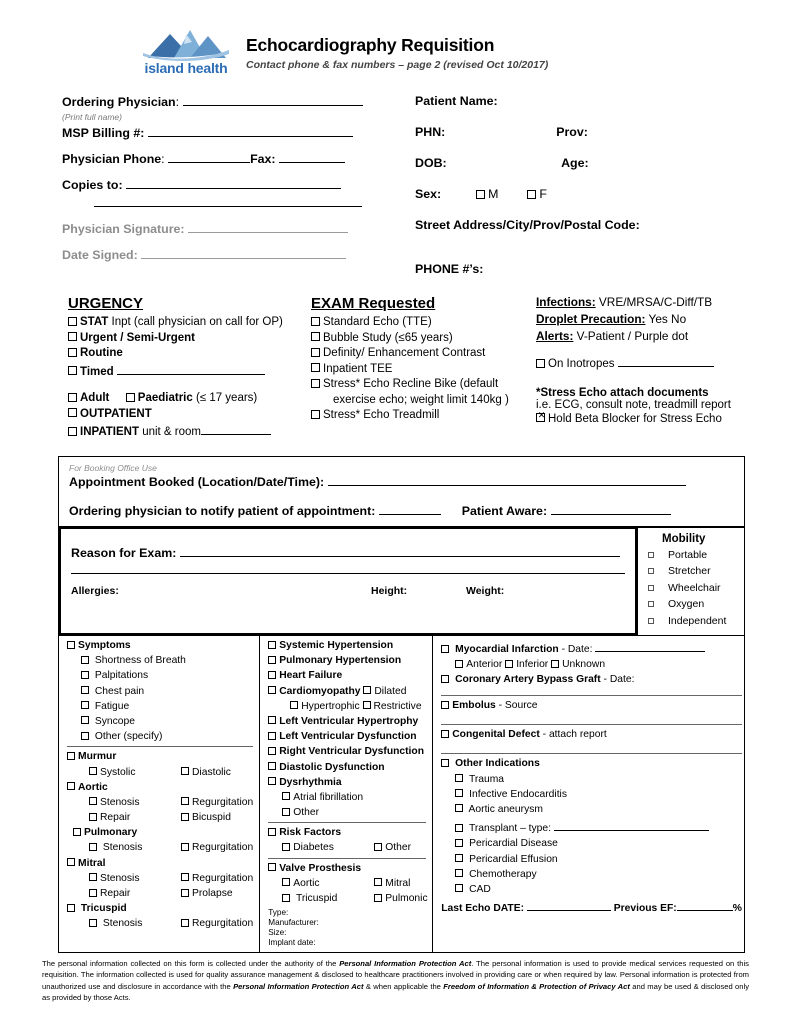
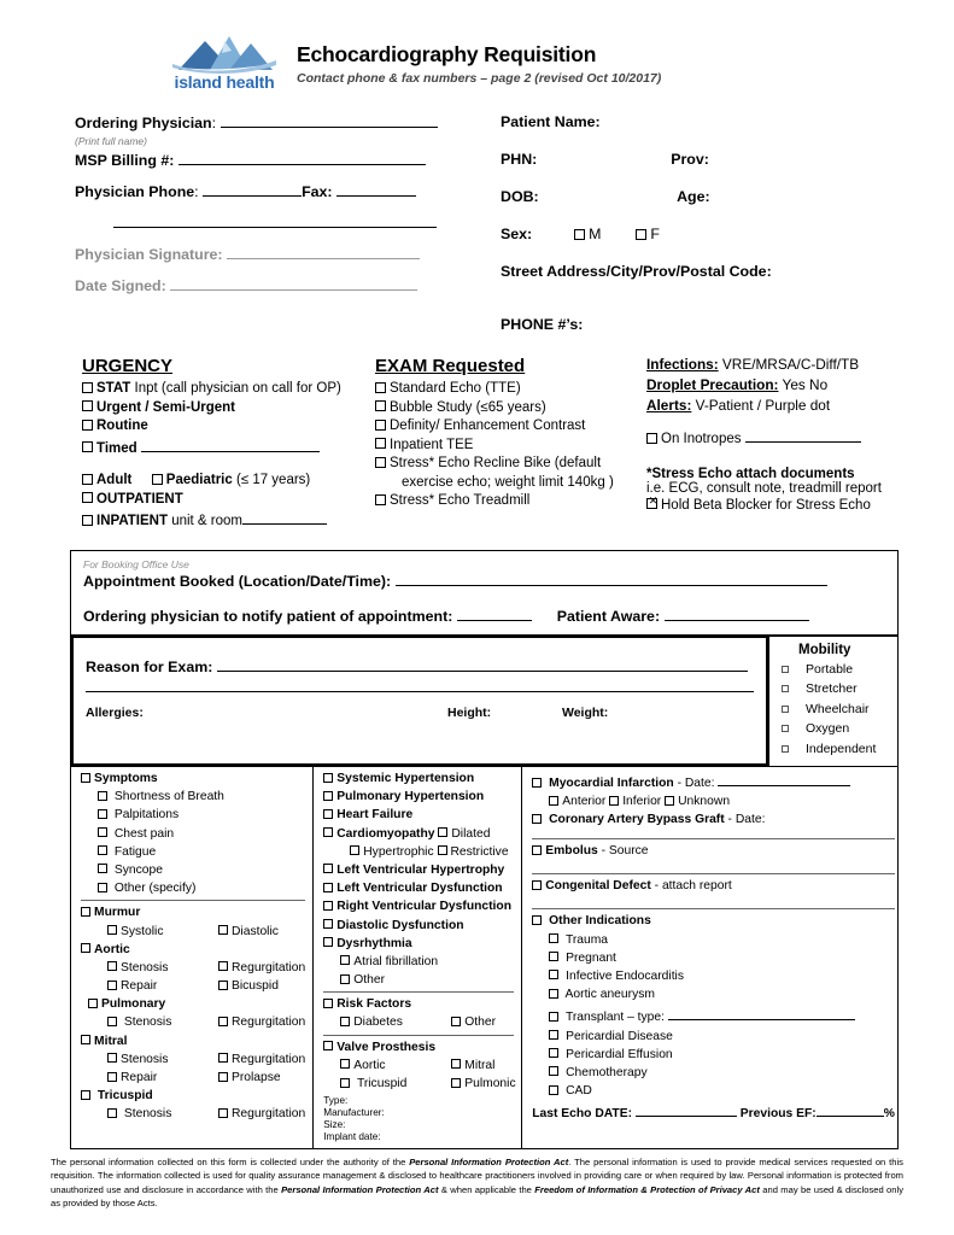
  island health
  Echocardiography Requisition
  Contact phone & fax numbers – page 2 (revised Oct 10/2017)
  Ordering Physician:
  (Print full name)
  MSP Billing #:
  Physician Phone: Fax:
- Copies to:
  Physician Signature:
  Date Signed:
  Patient Name:
  PHN: Prov:
  DOB: Age:
  Sex: M F
  Street Address/City/Prov/Postal Code:
  PHONE #’s:
  URGENCY
  STAT Inpt (call physician on call for OP)
  Urgent / Semi-Urgent
  Routine
  Timed
  Adult Paediatric (≤ 17 years)
  OUTPATIENT
  INPATIENT unit & room
  EXAM Requested
  Standard Echo (TTE)
  Bubble Study (≤65 years)
  Definity/ Enhancement Contrast
  Inpatient TEE
  Stress* Echo Recline Bike (default
  exercise echo; weight limit 140kg )
  Stress* Echo Treadmill
  Infections: VRE/MRSA/C-Diff/TB
  Droplet Precaution: Yes No
  Alerts: V-Patient / Purple dot
  On Inotropes
  *Stress Echo attach documents
  i.e. ECG, consult note, treadmill report
  Hold Beta Blocker for Stress Echo
  For Booking Office Use
  Appointment Booked (Location/Date/Time):
  Ordering physician to notify patient of appointment: Patient Aware:
  Reason for Exam:
  Allergies:
  Height:
  Weight:
  Mobility
  Portable
  Stretcher
  Wheelchair
  Oxygen
  Independent
  Symptoms
  Shortness of Breath
  Palpitations
  Chest pain
  Fatigue
  Syncope
  Other (specify)
  Murmur
  Systolic
  Diastolic
  Aortic
  Stenosis
  Regurgitation
  Repair
  Bicuspid
  Pulmonary
  Stenosis
  Regurgitation
  Mitral
  Stenosis
  Regurgitation
  Repair
  Prolapse
  Tricuspid
  Stenosis
  Regurgitation
  Systemic Hypertension
  Pulmonary Hypertension
  Heart Failure
  Cardiomyopathy Dilated
  Hypertrophic Restrictive
  Left Ventricular Hypertrophy
  Left Ventricular Dysfunction
  Right Ventricular Dysfunction
  Diastolic Dysfunction
  Dysrhythmia
  Atrial fibrillation
  Other
  Risk Factors
  Diabetes Other
  Valve Prosthesis
  Aortic Mitral
  Tricuspid Pulmonic
  Type:
  Manufacturer:
  Size:
  Implant date:
  Myocardial Infarction - Date:
  Anterior Inferior Unknown
  Coronary Artery Bypass Graft - Date:
  Embolus - Source
  Congenital Defect - attach report
  Other Indications
  Trauma
+ Pregnant
  Infective Endocarditis
  Aortic aneurysm
  Transplant – type:
  Pericardial Disease
  Pericardial Effusion
  Chemotherapy
  CAD
  Last Echo DATE: Previous EF: %
  The personal information collected on this form is collected under the authority of the Personal Information Protection Act. The personal information is used to provide medical services requested on this requisition. The information collected is used for quality assurance management & disclosed to healthcare practitioners involved in providing care or when required by law. Personal information is protected from unauthorized use and disclosure in accordance with the Personal Information Protection Act & when applicable the Freedom of Information & Protection of Privacy Act and may be used & disclosed only as provided by those Acts.
